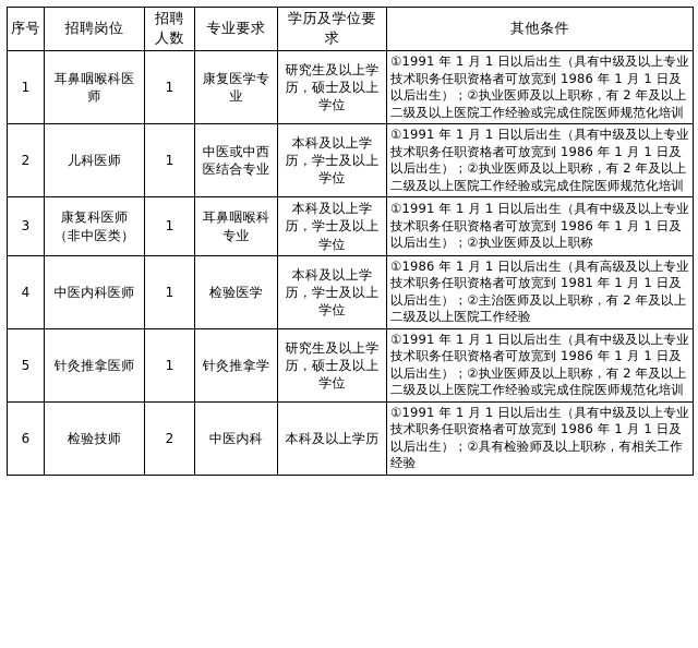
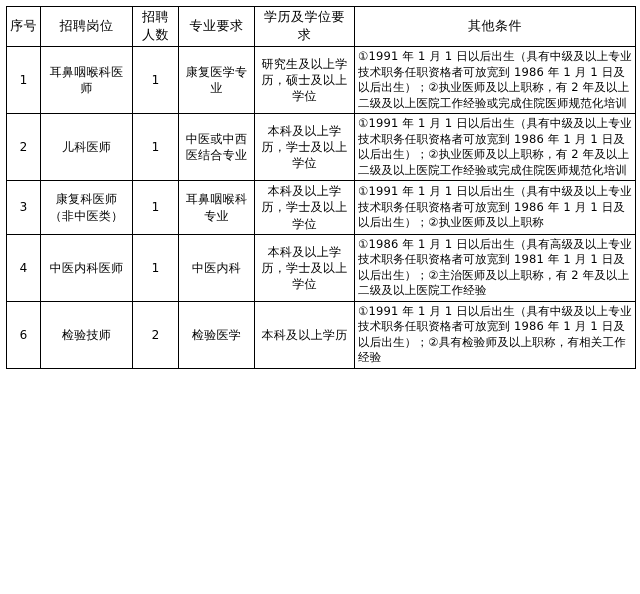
  序号	招聘岗位	招聘人数	专业要求	学历及学位要求	其他条件
  1	耳鼻咽喉科医师	1	康复医学专业	研究生及以上学历，硕士及以上学位	①1991 年 1 月 1 日以后出生（具有中级及以上专业技术职务任职资格者可放宽到 1986 年 1 月 1 日及以后出生）；②执业医师及以上职称，有 2 年及以上二级及以上医院工作经验或完成住院医师规范化培训
  2	儿科医师	1	中医或中西医结合专业	本科及以上学历，学士及以上学位	①1991 年 1 月 1 日以后出生（具有中级及以上专业技术职务任职资格者可放宽到 1986 年 1 月 1 日及以后出生）；②执业医师及以上职称，有 2 年及以上二级及以上医院工作经验或完成住院医师规范化培训
  3	康复科医师（非中医类）	1	耳鼻咽喉科专业	本科及以上学历，学士及以上学位	①1991 年 1 月 1 日以后出生（具有中级及以上专业技术职务任职资格者可放宽到 1986 年 1 月 1 日及以后出生）；②执业医师及以上职称
- 4	中医内科医师	1	检验医学	本科及以上学历，学士及以上学位	①1986 年 1 月 1 日以后出生（具有高级及以上专业技术职务任职资格者可放宽到 1981 年 1 月 1 日及以后出生）；②主治医师及以上职称，有 2 年及以上二级及以上医院工作经验
+ 4	中医内科医师	1	中医内科	本科及以上学历，学士及以上学位	①1986 年 1 月 1 日以后出生（具有高级及以上专业技术职务任职资格者可放宽到 1981 年 1 月 1 日及以后出生）；②主治医师及以上职称，有 2 年及以上二级及以上医院工作经验
- 5	针灸推拿医师	1	针灸推拿学	研究生及以上学历，硕士及以上学位	①1991 年 1 月 1 日以后出生（具有中级及以上专业技术职务任职资格者可放宽到 1986 年 1 月 1 日及以后出生）；②执业医师及以上职称，有 2 年及以上二级及以上医院工作经验或完成住院医师规范化培训
- 6	检验技师	2	中医内科	本科及以上学历	①1991 年 1 月 1 日以后出生（具有中级及以上专业技术职务任职资格者可放宽到 1986 年 1 月 1 日及以后出生）；②具有检验师及以上职称，有相关工作经验
+ 6	检验技师	2	检验医学	本科及以上学历	①1991 年 1 月 1 日以后出生（具有中级及以上专业技术职务任职资格者可放宽到 1986 年 1 月 1 日及以后出生）；②具有检验师及以上职称，有相关工作经验
